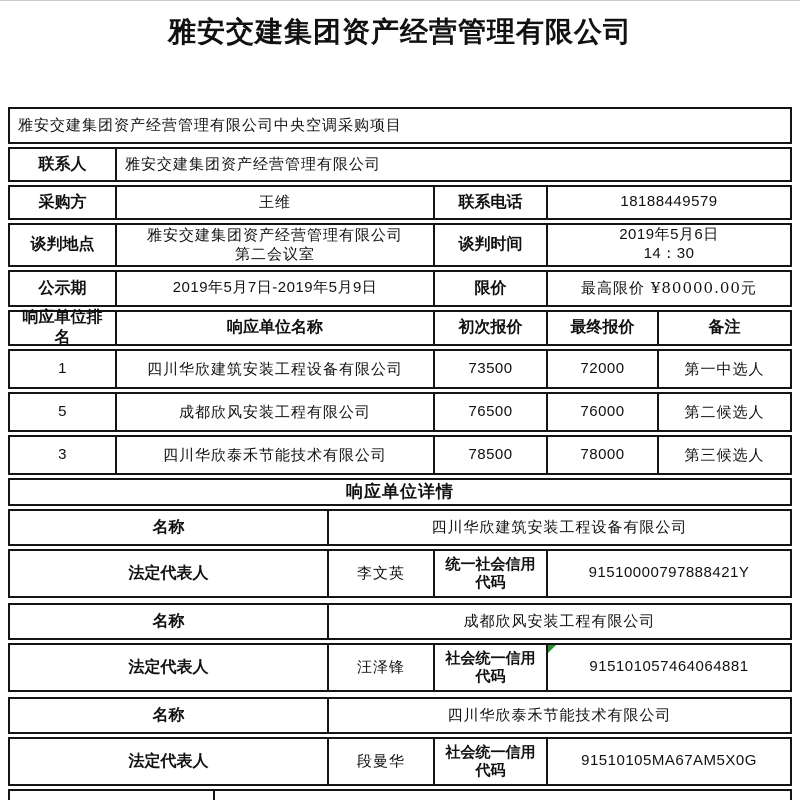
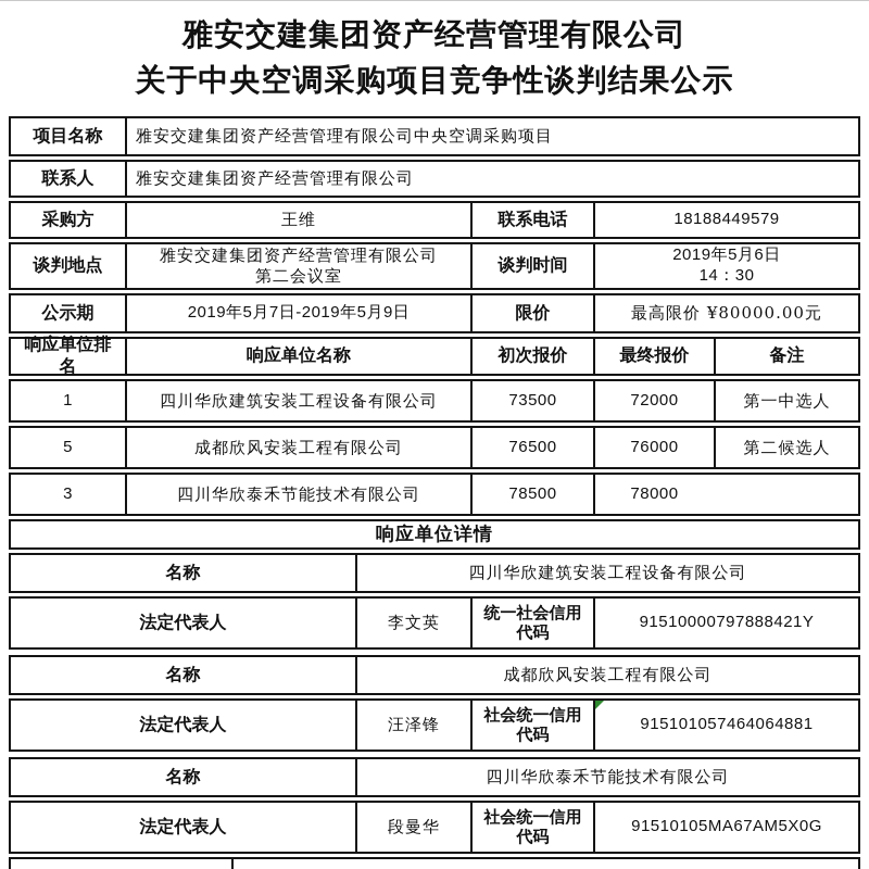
  雅安交建集团资产经营管理有限公司
+ 关于中央空调采购项目竞争性谈判结果公示
+ 项目名称
  雅安交建集团资产经营管理有限公司中央空调采购项目
  联系人
  雅安交建集团资产经营管理有限公司
  采购方
  王维
  联系电话
  18188449579
  谈判地点
  雅安交建集团资产经营管理有限公司
  第二会议室
  谈判时间
  2019年5月6日
  14：30
  公示期
  2019年5月7日-2019年5月9日
  限价
  最高限价 ¥80000.00元
  响应单位排名
  响应单位名称
  初次报价
  最终报价
  备注
  1
  四川华欣建筑安装工程设备有限公司
  73500
  72000
  第一中选人
  5
  成都欣风安装工程有限公司
  76500
  76000
  第二候选人
  3
  四川华欣泰禾节能技术有限公司
  78500
  78000
- 第三候选人
  响应单位详情
  名称
  四川华欣建筑安装工程设备有限公司
  法定代表人
  李文英
  统一社会信用
  代码
  91510000797888421Y
  名称
  成都欣风安装工程有限公司
  法定代表人
  汪泽锋
  社会统一信用
  代码
  915101057464064881
  名称
  四川华欣泰禾节能技术有限公司
  法定代表人
  段曼华
  社会统一信用
  代码
  91510105MA67AM5X0G
